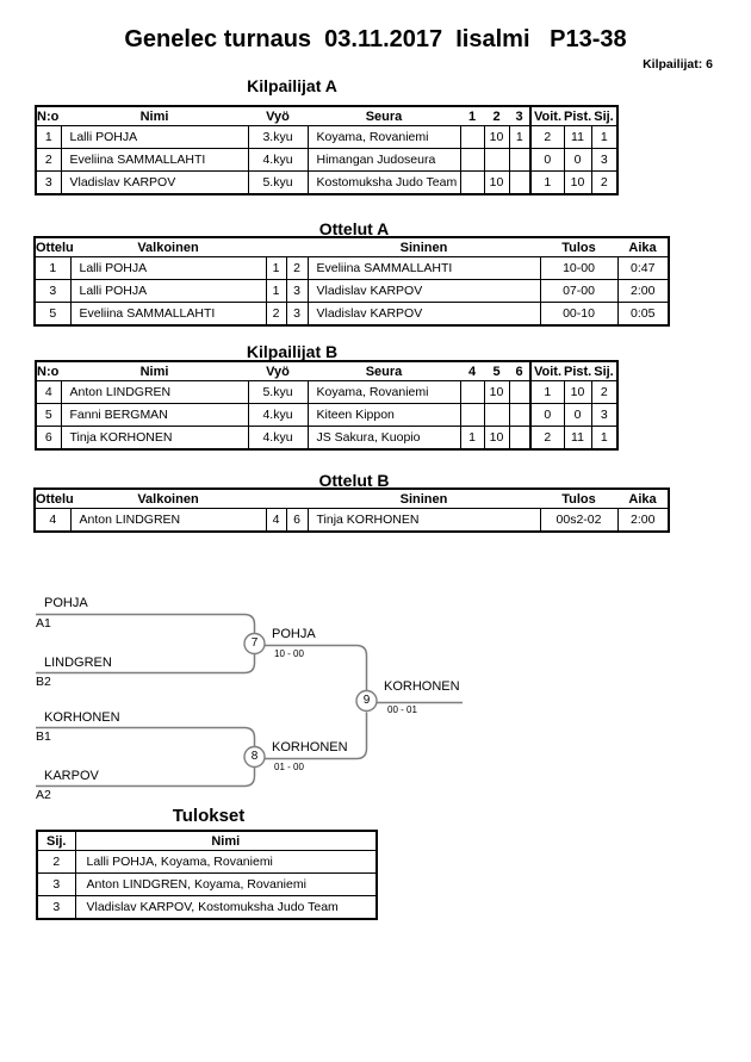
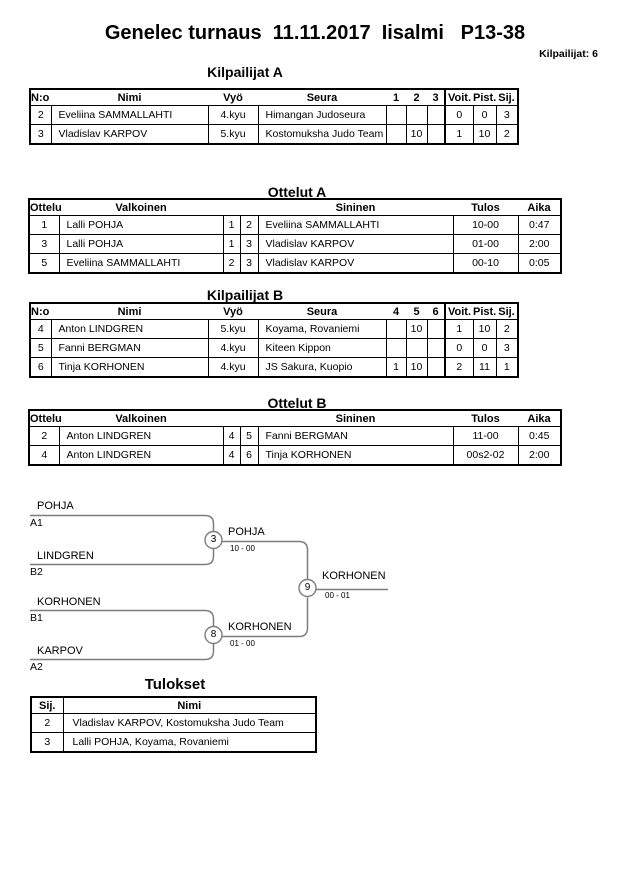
- Genelec turnaus 03.11.2017 Iisalmi P13-38
+ Genelec turnaus 11.11.2017 Iisalmi P13-38
  Kilpailijat: 6
  Kilpailijat A
  N:o	Nimi	Vyö	Seura	1	2	3	Voit.	Pist.	Sij.
- 1	Lalli POHJA	3.kyu	Koyama, Rovaniemi		10	1	2	11	1
  2	Eveliina SAMMALLAHTI	4.kyu	Himangan Judoseura				0	0	3
  3	Vladislav KARPOV	5.kyu	Kostomuksha Judo Team		10		1	10	2
  Ottelut A
  Ottelu	Valkoinen			Sininen	Tulos	Aika
  1	Lalli POHJA	1	2	Eveliina SAMMALLAHTI	10-00	0:47
- 3	Lalli POHJA	1	3	Vladislav KARPOV	07-00	2:00
+ 3	Lalli POHJA	1	3	Vladislav KARPOV	01-00	2:00
  5	Eveliina SAMMALLAHTI	2	3	Vladislav KARPOV	00-10	0:05
  Kilpailijat B
  N:o	Nimi	Vyö	Seura	4	5	6	Voit.	Pist.	Sij.
  4	Anton LINDGREN	5.kyu	Koyama, Rovaniemi		10		1	10	2
  5	Fanni BERGMAN	4.kyu	Kiteen Kippon				0	0	3
  6	Tinja KORHONEN	4.kyu	JS Sakura, Kuopio	1	10		2	11	1
  Ottelut B
  Ottelu	Valkoinen			Sininen	Tulos	Aika
+ 2	Anton LINDGREN	4	5	Fanni BERGMAN	11-00	0:45
  4	Anton LINDGREN	4	6	Tinja KORHONEN	00s2-02	2:00
  POHJA
  A1
  LINDGREN
  B2
  KORHONEN
  B1
  KARPOV
  A2
- 7
+ 3
  POHJA
  10 - 00
  8
  KORHONEN
  01 - 00
  9
  KORHONEN
  00 - 01
  Tulokset
  Sij.	Nimi
- 2	Lalli POHJA, Koyama, Rovaniemi
+ 2	Vladislav KARPOV, Kostomuksha Judo Team
- 3	Anton LINDGREN, Koyama, Rovaniemi
- 3	Vladislav KARPOV, Kostomuksha Judo Team
+ 3	Lalli POHJA, Koyama, Rovaniemi
